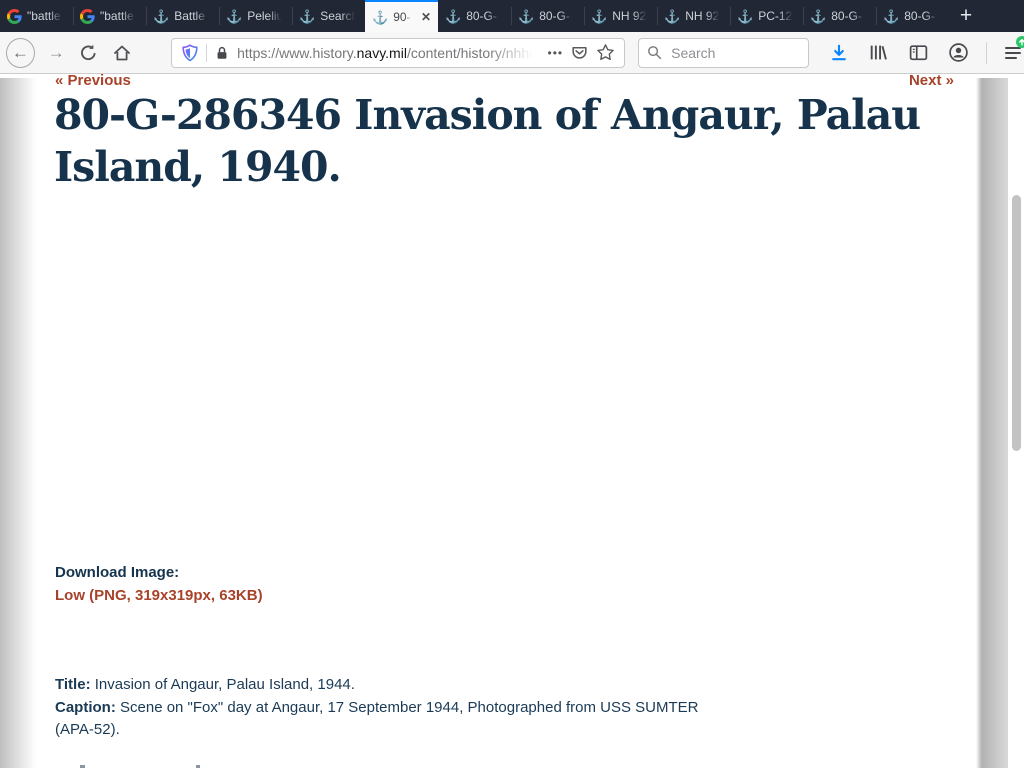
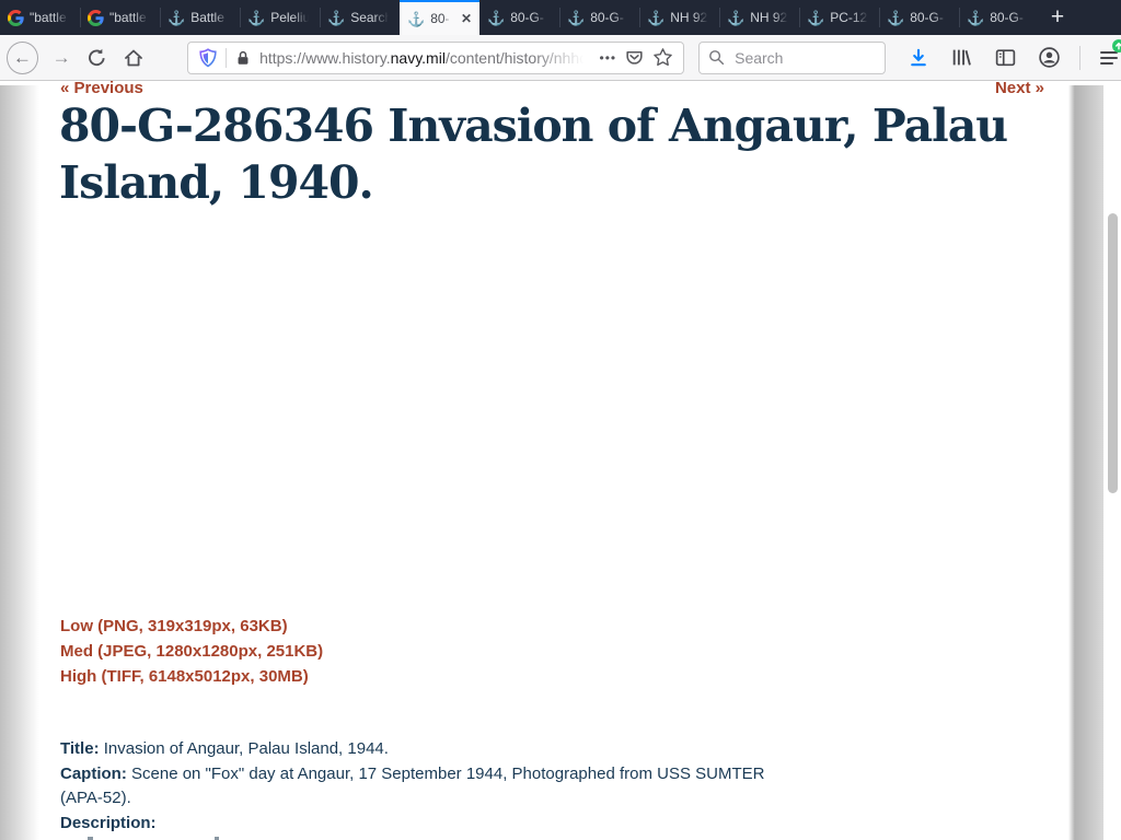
  "battle
  "battle
  ⚓
  Battle
  ⚓
  Peleliu
  ⚓
  Search
  ⚓
- 90-
+ 80-
  ✕
  ⚓
  80-G-
  ⚓
  80-G-
  ⚓
  NH 92
  ⚓
  NH 92
  ⚓
  PC-12
  ⚓
  80-G-
  ⚓
  80-G-
  +
  ←
  →
  https://www.history.
  navy.mil
  /content/history/nhhc/
  •••
  Search
  « Previous
  Next »
  80-G-286346 Invasion of Angaur, Palau Island, 1940.
- Download Image:
  Low (PNG, 319x319px, 63KB)
+ Med (JPEG, 1280x1280px, 251KB)
+ High (TIFF, 6148x5012px, 30MB)
  Title: Invasion of Angaur, Palau Island, 1944.
  Caption: Scene on "Fox" day at Angaur, 17 September 1944, Photographed from USS SUMTER (APA-52).
+ Description:
